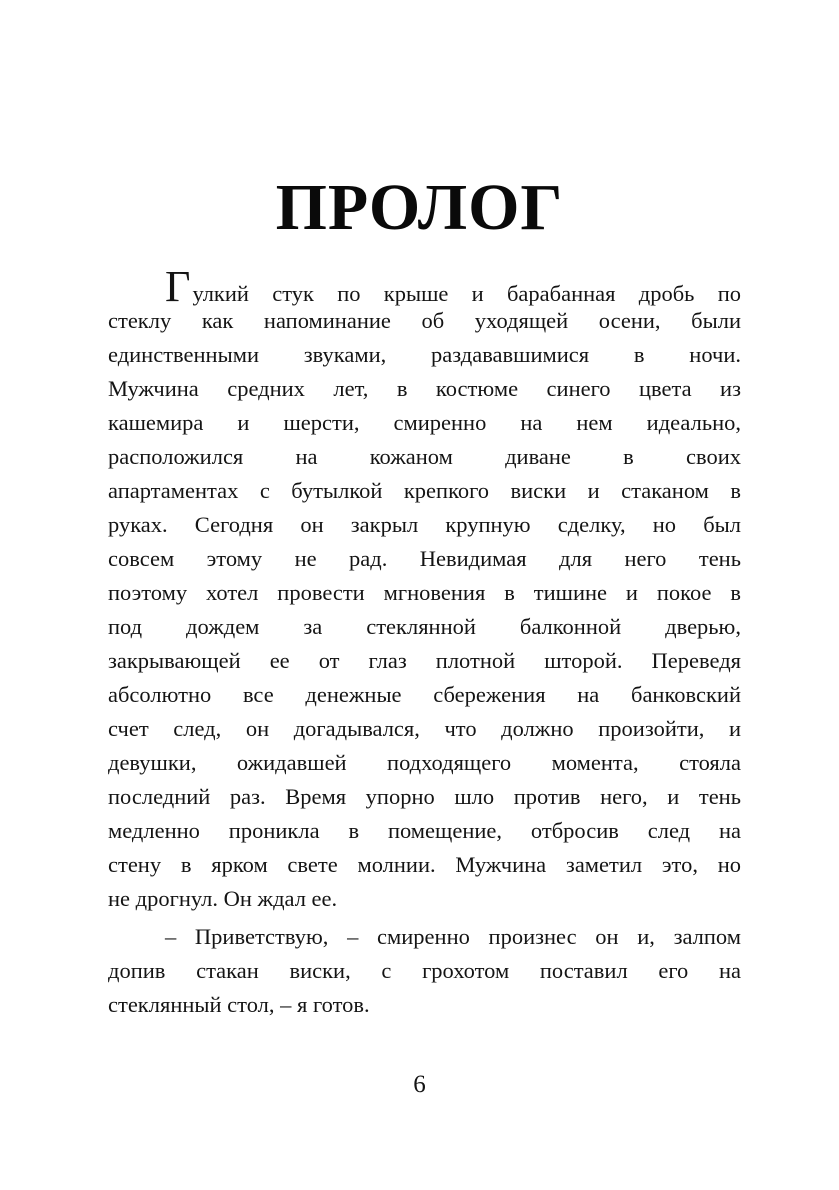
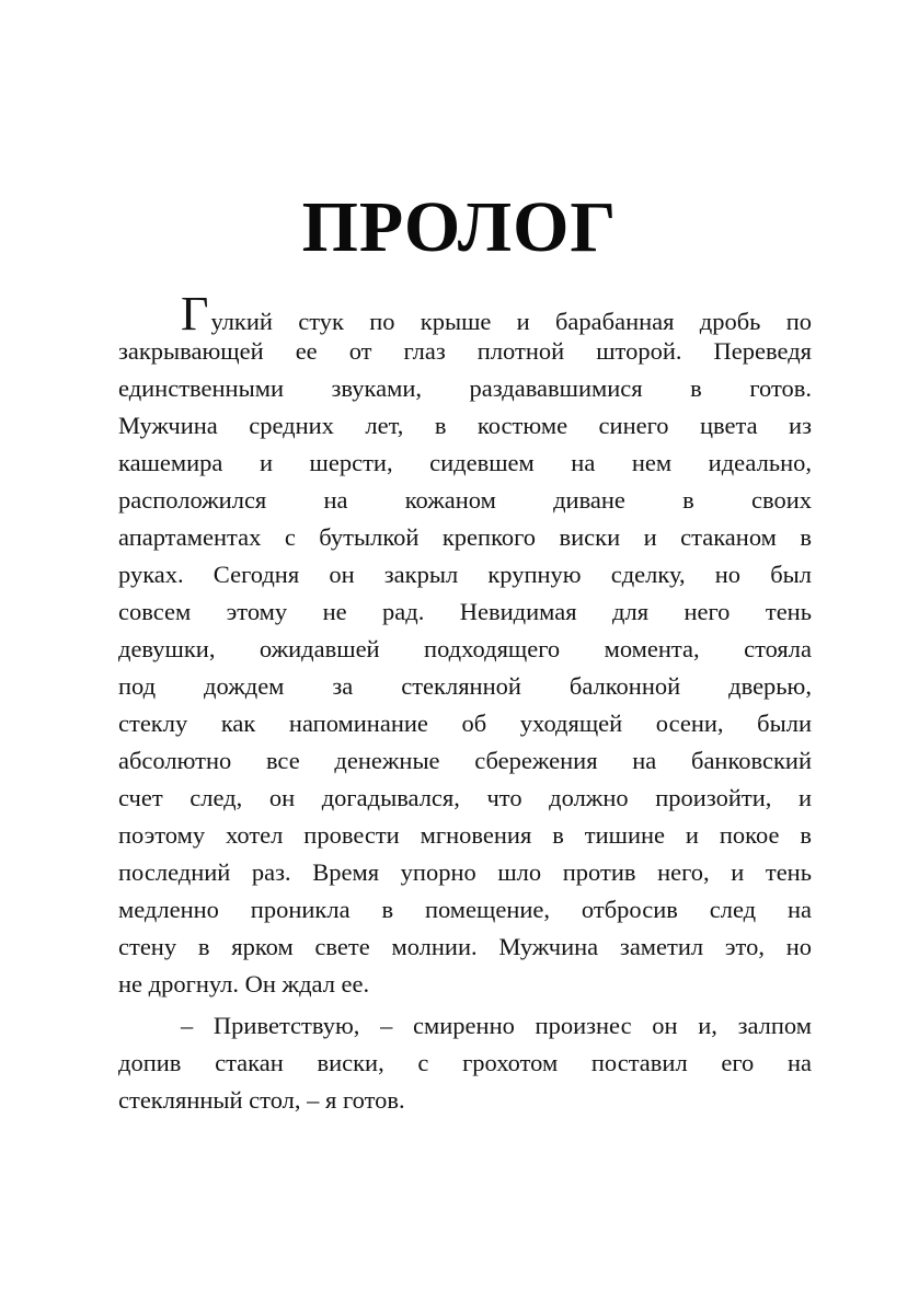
  ПРОЛОГ
  Гулкий стук по крыше и барабанная дробь по
- стеклу как напоминание об уходящей осени, были
+ закрывающей ее от глаз плотной шторой. Переведя
- единственными звуками, раздававшимися в ночи.
+ единственными звуками, раздававшимися в готов.
  Мужчина средних лет, в костюме синего цвета из
- кашемира и шерсти, смиренно на нем идеально,
+ кашемира и шерсти, сидевшем на нем идеально,
  расположился на кожаном диване в своих
  апартаментах с бутылкой крепкого виски и стаканом в
  руках. Сегодня он закрыл крупную сделку, но был
  совсем этому не рад. Невидимая для него тень
- поэтому хотел провести мгновения в тишине и покое в
+ девушки, ожидавшей подходящего момента, стояла
  под дождем за стеклянной балконной дверью,
- закрывающей ее от глаз плотной шторой. Переведя
+ стеклу как напоминание об уходящей осени, были
  абсолютно все денежные сбережения на банковский
  счет след, он догадывался, что должно произойти, и
- девушки, ожидавшей подходящего момента, стояла
+ поэтому хотел провести мгновения в тишине и покое в
  последний раз. Время упорно шло против него, и тень
  медленно проникла в помещение, отбросив след на
  стену в ярком свете молнии. Мужчина заметил это, но
  не дрогнул. Он ждал ее.
  – Приветствую, – смиренно произнес он и, залпом
  допив стакан виски, с грохотом поставил его на
  стеклянный стол, – я готов.
- 6
